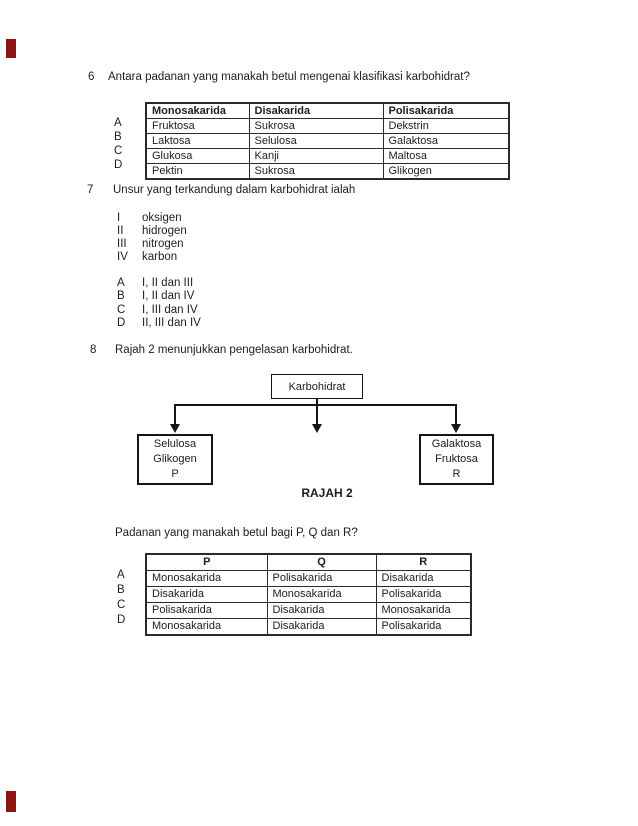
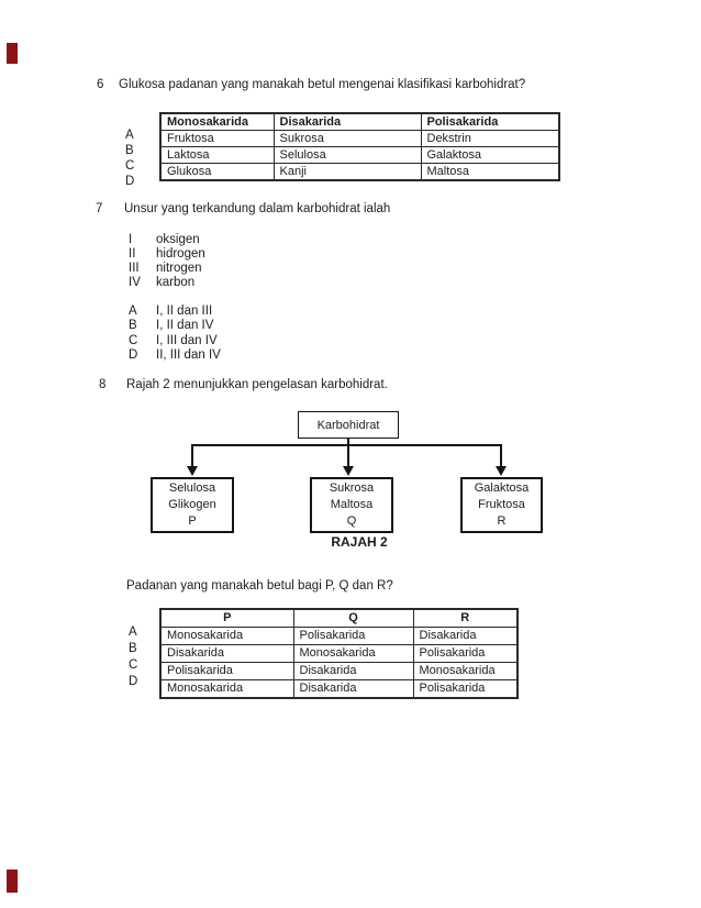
  6
- Antara padanan yang manakah betul mengenai klasifikasi karbohidrat?
+ Glukosa padanan yang manakah betul mengenai klasifikasi karbohidrat?
  A
  B
  C
  D
  Monosakarida	Disakarida	Polisakarida
  Fruktosa	Sukrosa	Dekstrin
  Laktosa	Selulosa	Galaktosa
  Glukosa	Kanji	Maltosa
- Pektin	Sukrosa	Glikogen
  7
  Unsur yang terkandung dalam karbohidrat ialah
  I
  oksigen
  II
  hidrogen
  III
  nitrogen
  IV
  karbon
  A
  I, II dan III
  B
  I, II dan IV
  C
  I, III dan IV
  D
  II, III dan IV
  8
  Rajah 2 menunjukkan pengelasan karbohidrat.
  Karbohidrat
  Selulosa
  Glikogen
  P
+ Sukrosa
+ Maltosa
+ Q
  Galaktosa
  Fruktosa
  R
  RAJAH 2
  Padanan yang manakah betul bagi P, Q dan R?
  A
  B
  C
  D
  P	Q	R
  Monosakarida	Polisakarida	Disakarida
  Disakarida	Monosakarida	Polisakarida
  Polisakarida	Disakarida	Monosakarida
  Monosakarida	Disakarida	Polisakarida
